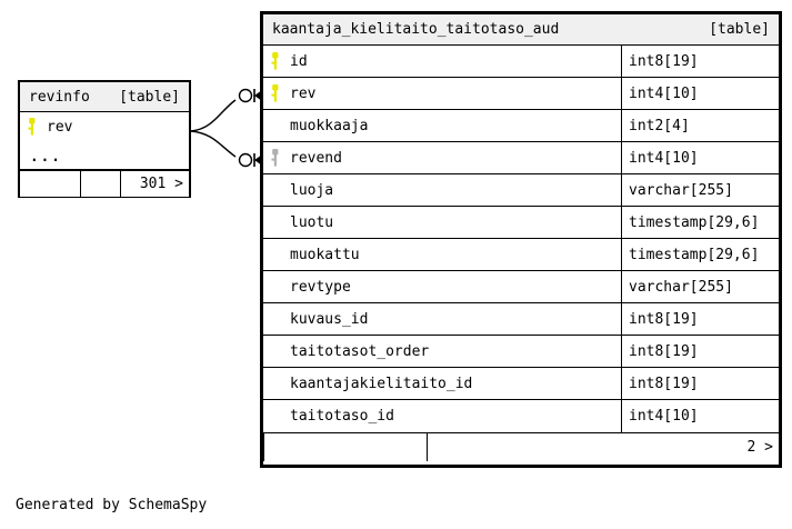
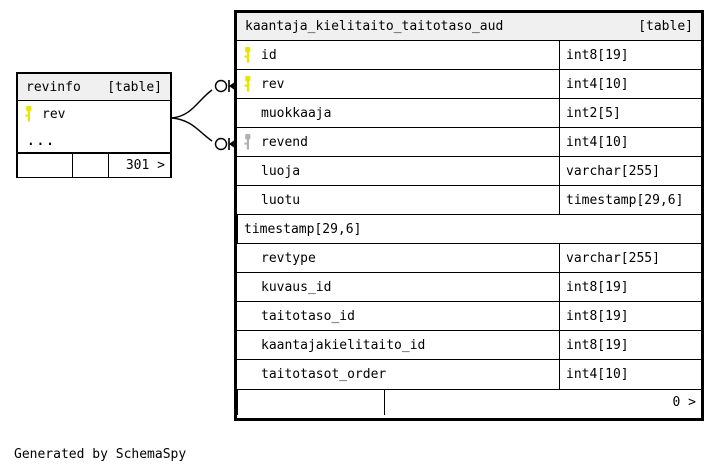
  kaantaja_kielitaito_taitotaso_aud
  [table]
  id
  int8[19]
  rev
  int4[10]
  muokkaaja
- int2[4]
+ int2[5]
  revend
  int4[10]
  luoja
  varchar[255]
  luotu
  timestamp[29,6]
- muokattu
  timestamp[29,6]
  revtype
  varchar[255]
  kuvaus_id
  int8[19]
- taitotasot_order
+ taitotaso_id
  int8[19]
  kaantajakielitaito_id
  int8[19]
- taitotaso_id
+ taitotasot_order
  int4[10]
- 2 >
+ 0 >
  revinfo
  [table]
  rev
  ...
  301 >
  Generated by SchemaSpy
